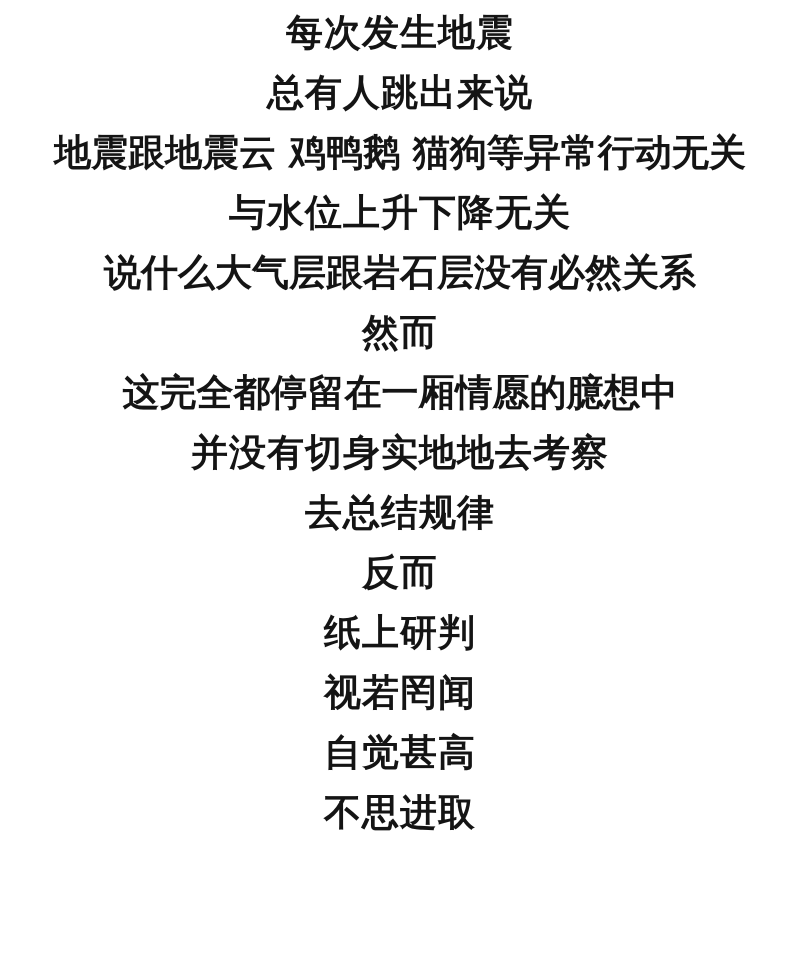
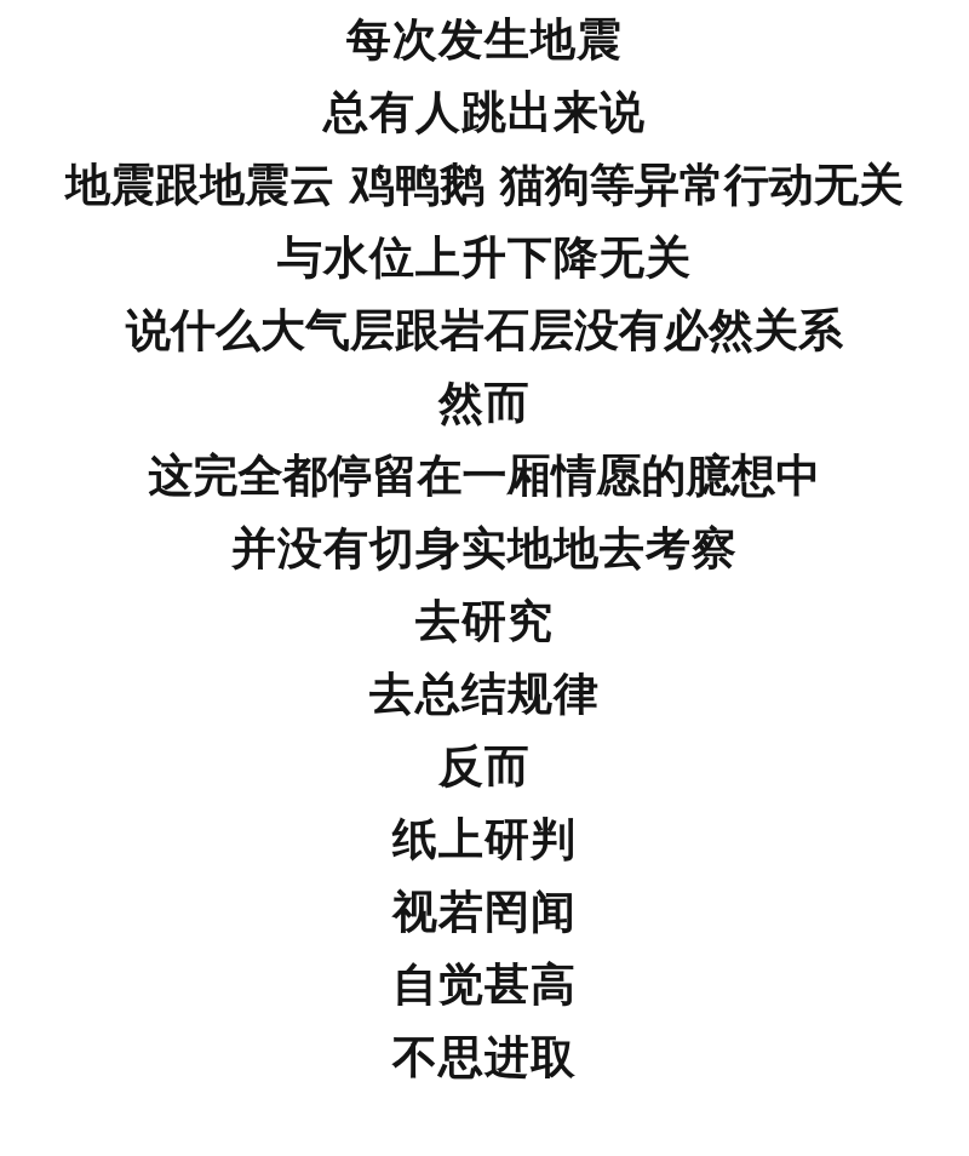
  每次发生地震
  总有人跳出来说
  地震跟地震云 鸡鸭鹅 猫狗等异常行动无关
  与水位上升下降无关
  说什么大气层跟岩石层没有必然关系
  然而
  这完全都停留在一厢情愿的臆想中
  并没有切身实地地去考察
+ 去研究
  去总结规律
  反而
  纸上研判
  视若罔闻
  自觉甚高
  不思进取
